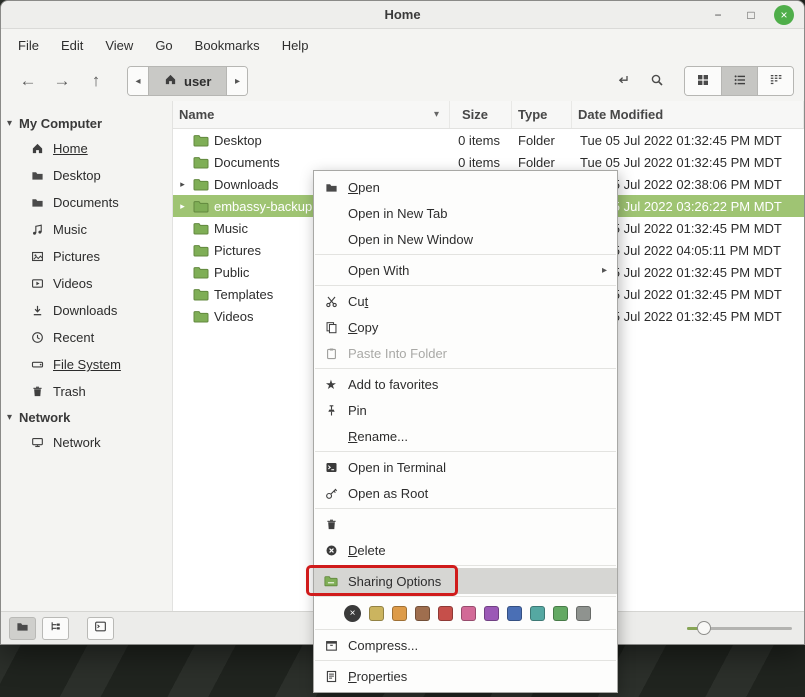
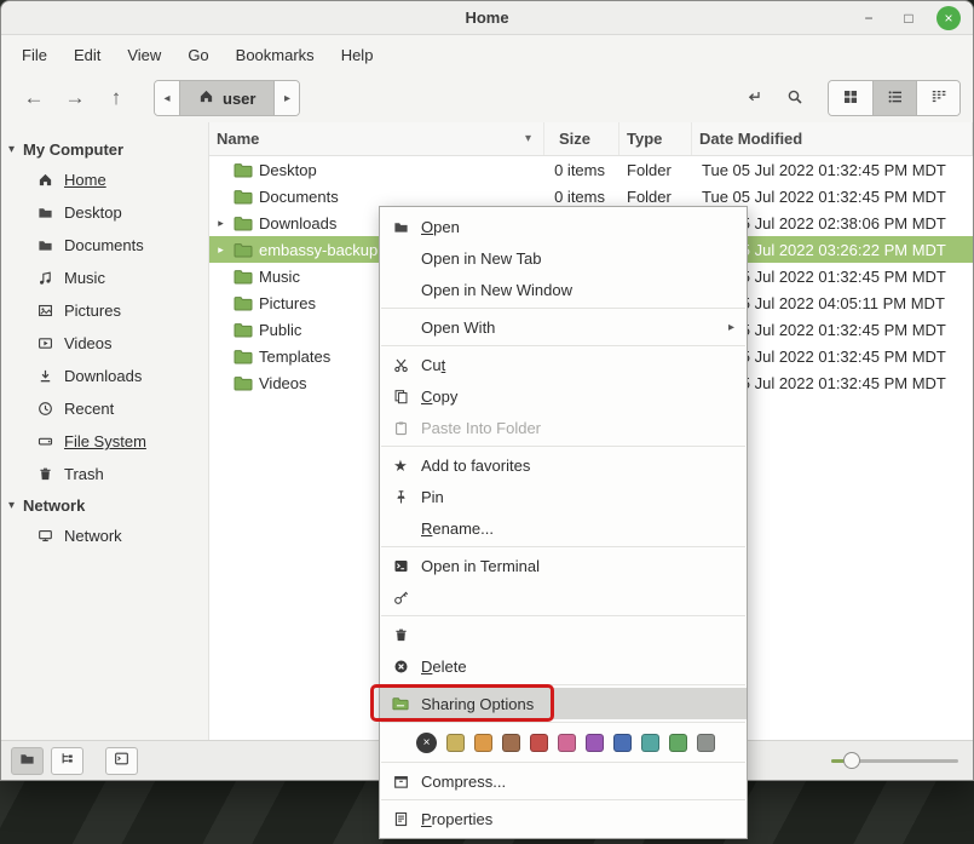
  Home
  −
  □
  ×
  File
  Edit
  View
  Go
  Bookmarks
  Help
  ←
  →
  ↑
  ◂
  user
  ▸
  ▾
  My Computer
  Home
  Desktop
  Documents
  Music
  Pictures
  Videos
  Downloads
  Recent
  File System
  Trash
  ▾
  Network
  Network
  Name
  ▾
  Size
  Type
  Date Modified
  Desktop
  0 items
  Folder
  Tue 05 Jul 2022 01:32:45 PM MDT
  Documents
  0 items
  Folder
  Tue 05 Jul 2022 01:32:45 PM MDT
  ▸
  Downloads
  Jul 2022 02:38:06 PM MDT
  ▸
  embassy-backup
  Jul 2022 03:26:22 PM MDT
  Music
  Jul 2022 01:32:45 PM MDT
  Pictures
  Jul 2022 04:05:11 PM MDT
  Public
  Jul 2022 01:32:45 PM MDT
  Templates
  Jul 2022 01:32:45 PM MDT
  Videos
  Jul 2022 01:32:45 PM MDT
  Open
  Open in New Tab
  Open in New Window
  Open With
  ▸
  Cut
  Copy
  Paste Into Folder
  ★
  Add to favorites
  Pin
  Rename...
  Open in Terminal
- Open as Root
  Delete
  Sharing Options
  ×
  Compress...
  Properties
